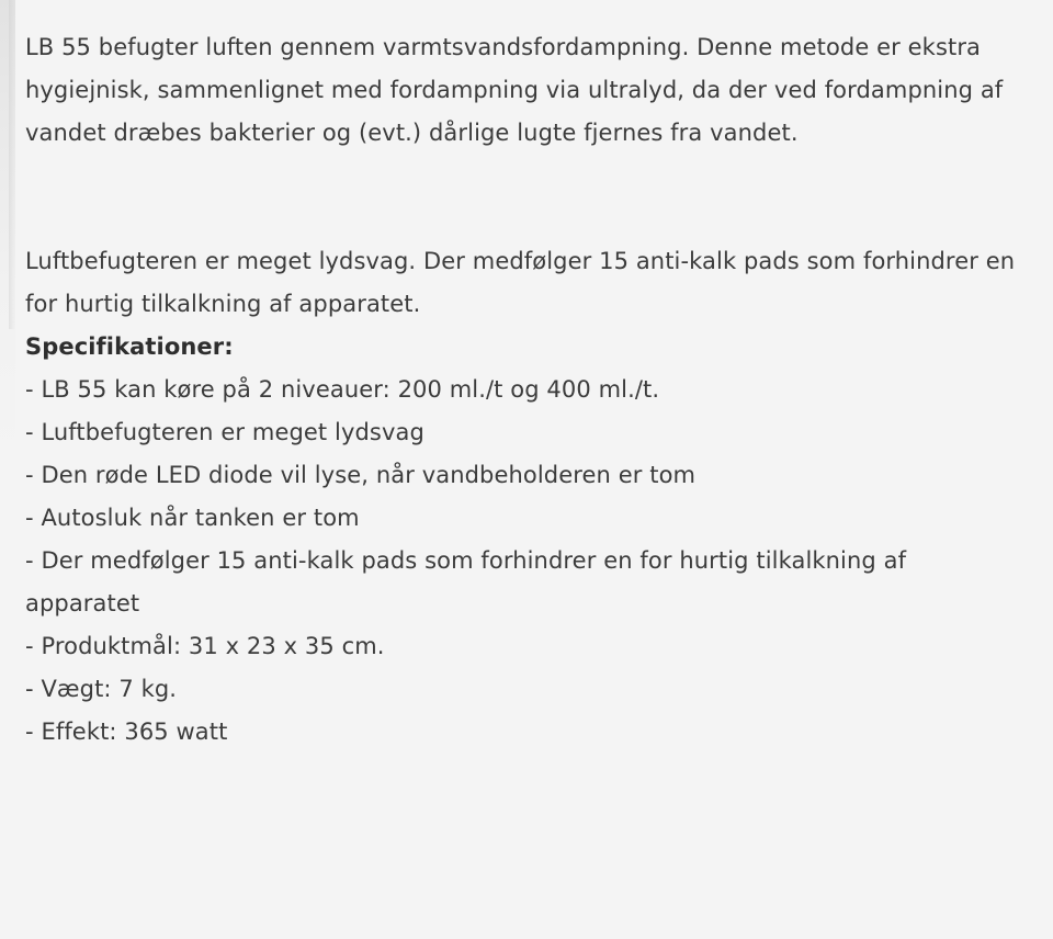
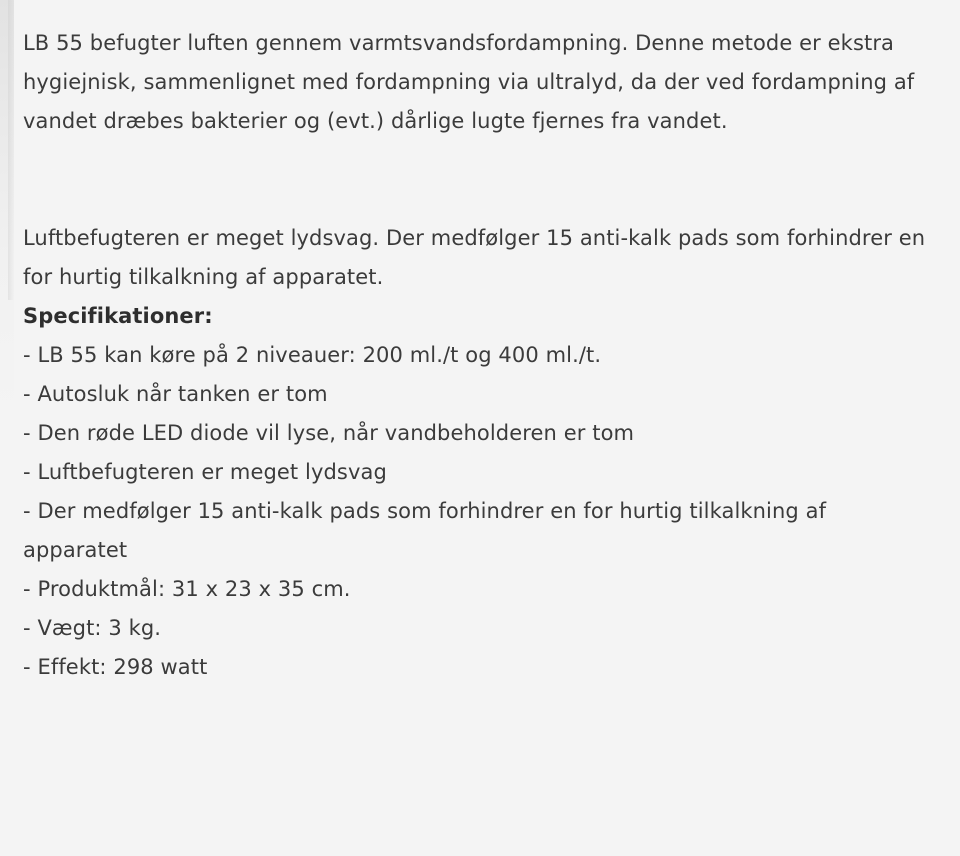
  LB 55 befugter luften gennem varmtsvandsfordampning. Denne metode er ekstra hygiejnisk, sammenlignet med fordampning via ultralyd, da der ved fordampning af vandet dræbes bakterier og (evt.) dårlige lugte fjernes fra vandet.
  Luftbefugteren er meget lydsvag. Der medfølger 15 anti-kalk pads som forhindrer en for hurtig tilkalkning af apparatet.
  Specifikationer:
  - LB 55 kan køre på 2 niveauer: 200 ml./t og 400 ml./t.
- - Luftbefugteren er meget lydsvag
+ - Autosluk når tanken er tom
  - Den røde LED diode vil lyse, når vandbeholderen er tom
- - Autosluk når tanken er tom
+ - Luftbefugteren er meget lydsvag
  - Der medfølger 15 anti-kalk pads som forhindrer en for hurtig tilkalkning af apparatet
  - Produktmål: 31 x 23 x 35 cm.
- - Vægt: 7 kg.
+ - Vægt: 3 kg.
- - Effekt: 365 watt
+ - Effekt: 298 watt
